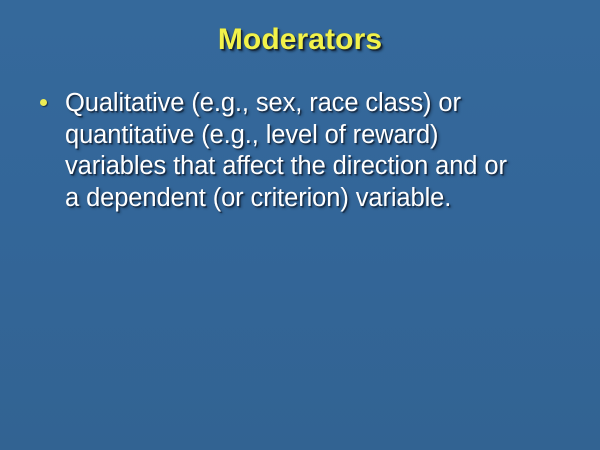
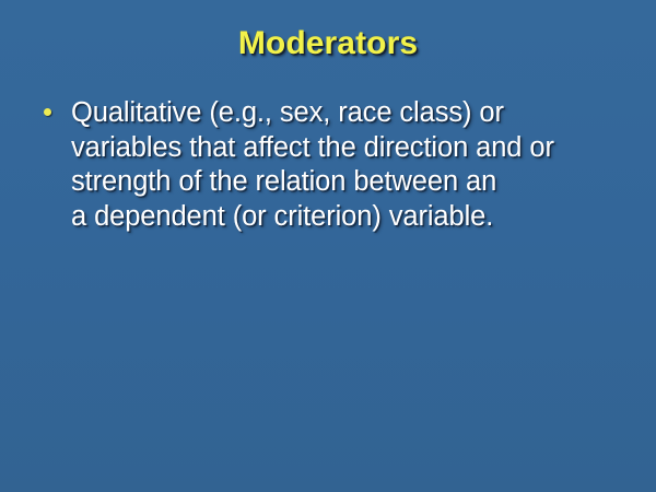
  Moderators
  Qualitative (e.g., sex, race class) or
- quantitative (e.g., level of reward)
  variables that affect the direction and or
+ strength of the relation between an
  a dependent (or criterion) variable.
